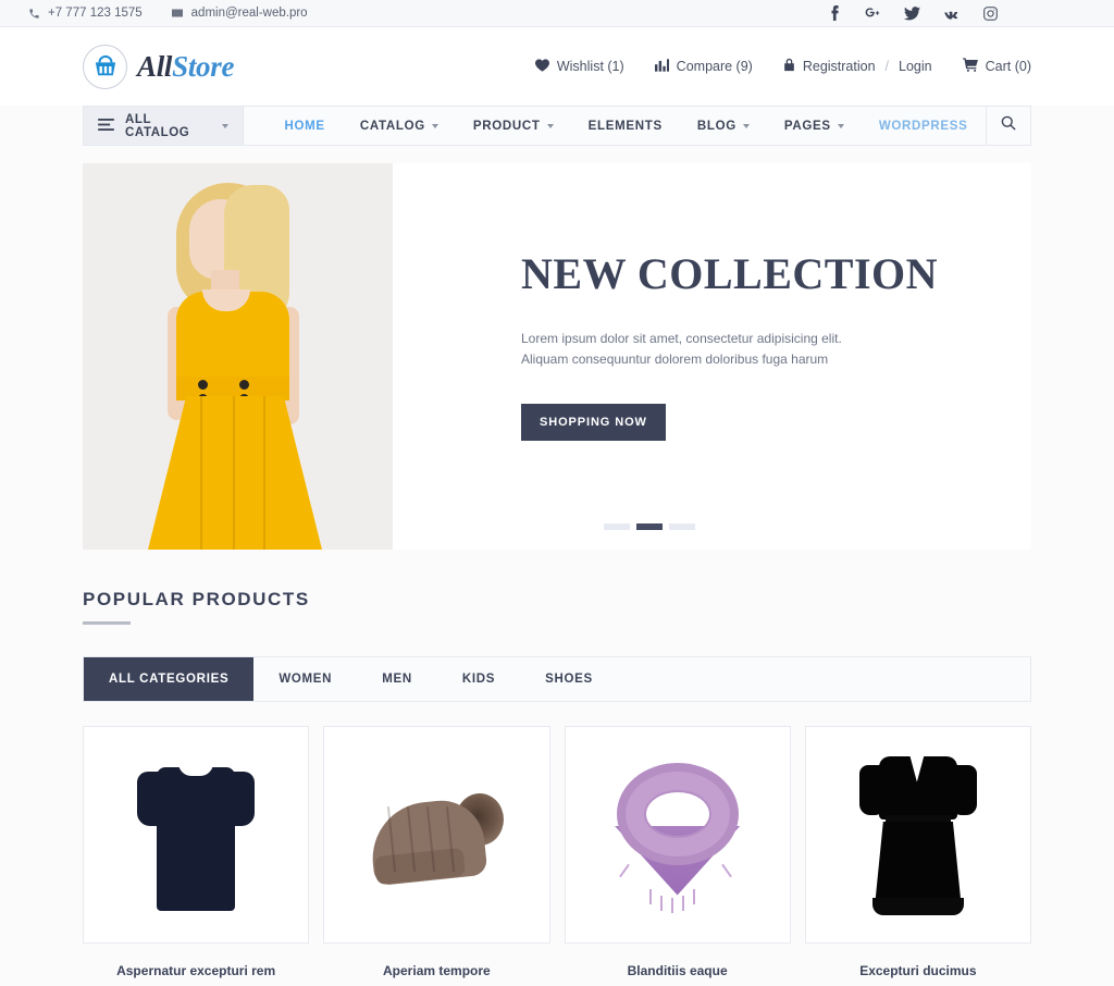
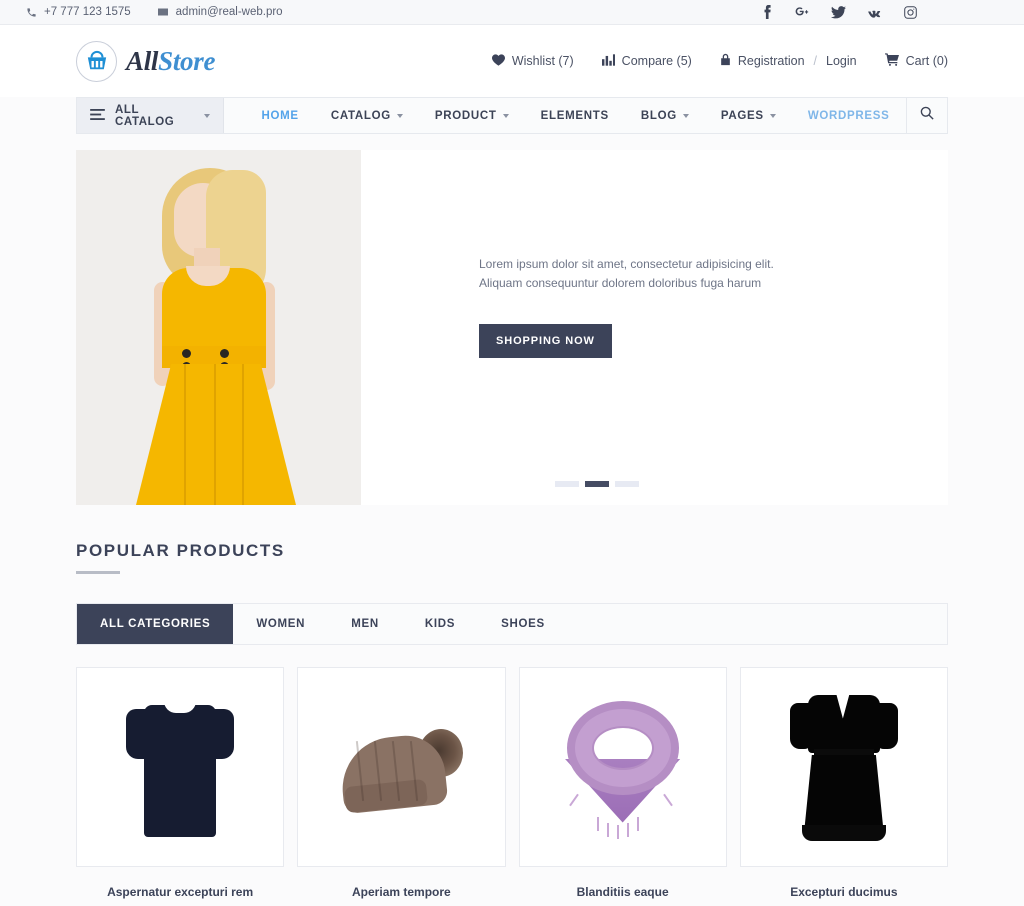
  +7 777 123 1575
  admin@real-web.pro
  AllStore
- Wishlist (1)
+ Wishlist (7)
- Compare (9)
+ Compare (5)
  Registration
  /
  Login
  Cart (0)
  ALL CATALOG
  HOME
  CATALOG
  PRODUCT
  ELEMENTS
  BLOG
  PAGES
  WORDPRESS
- NEW COLLECTION
  Lorem ipsum dolor sit amet, consectetur adipisicing elit.
  Aliquam consequuntur dolorem doloribus fuga harum
  SHOPPING NOW
  POPULAR PRODUCTS
  ALL CATEGORIES
  WOMEN
  MEN
  KIDS
  SHOES
  Aspernatur excepturi rem
  Aperiam tempore
  Blanditiis eaque
  Excepturi ducimus
